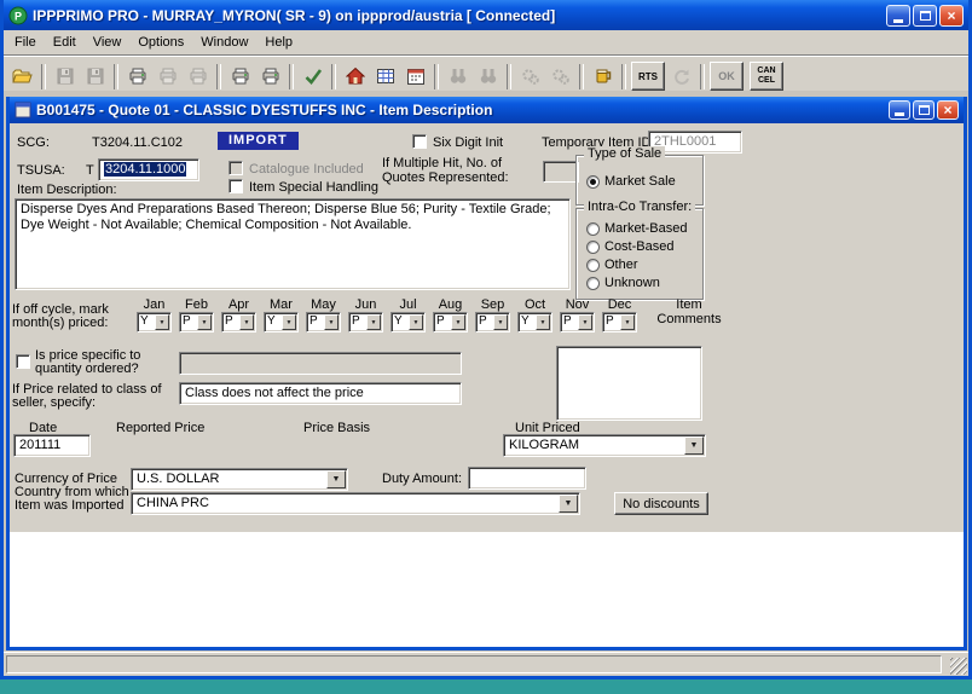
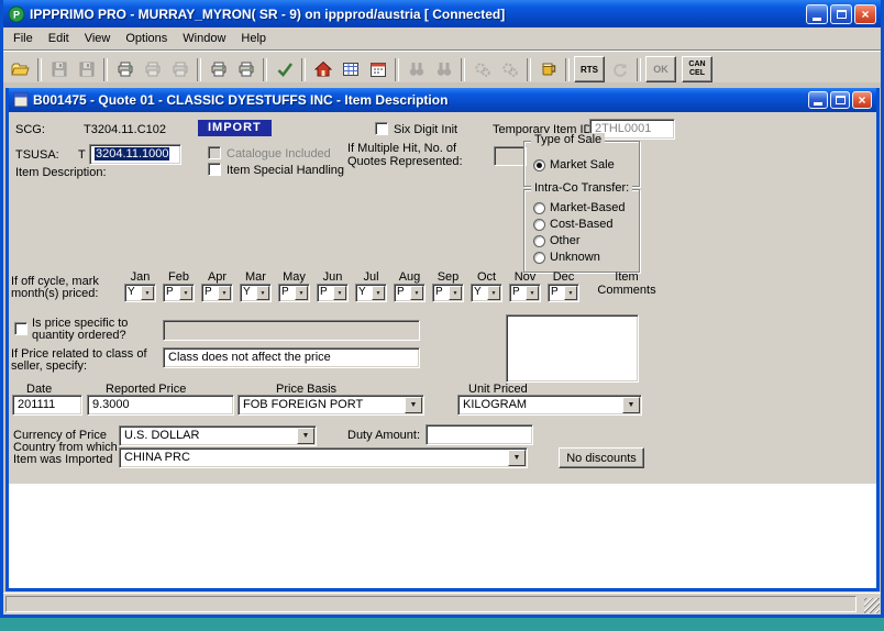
  P
  IPPPRIMO PRO - MURRAY_MYRON( SR - 9) on ippprod/austria [ Connected]
  ×
  File
  Edit
  View
  Options
  Window
  Help
  RTS
  OK
  B001475 - Quote 01 - CLASSIC DYESTUFFS INC - Item Description
  ×
  SCG:
  T3204.11.C102
  IMPORT
  Six Digit Init
  Temporary Item ID
  2THL0001
  TSUSA:
  T
  3204.11.1000
  Catalogue Included
  If Multiple Hit, No. of
  Quotes Represented:
  Type of Sale
  Market Sale
  Item Special Handling
  Item Description:
- Disperse Dyes And Preparations Based Thereon; Disperse Blue 56; Purity - Textile Grade; Dye Weight - Not Available; Chemical Composition - Not Available.
  Intra-Co Transfer:
  Market-Based
  Cost-Based
  Other
  Unknown
  If off cycle, mark
  month(s) priced:
  Jan
  Y
  Feb
  P
  Apr
  P
  Mar
  Y
  May
  P
  Jun
  P
  Jul
  Y
  Aug
  P
  Sep
  P
  Oct
  Y
  Nov
  P
  Dec
  P
  Item
  Comments
  Is price specific to
  quantity ordered?
  If Price related to class of
  seller, specify:
  Class does not affect the price
  Date
  Reported Price
  Price Basis
  Unit Priced
  201111
+ 9.3000
+ FOB FOREIGN PORT
  KILOGRAM
  Currency of Price
  U.S. DOLLAR
  Duty Amount:
  Country from which
  Item was Imported
  CHINA PRC
  No discounts
